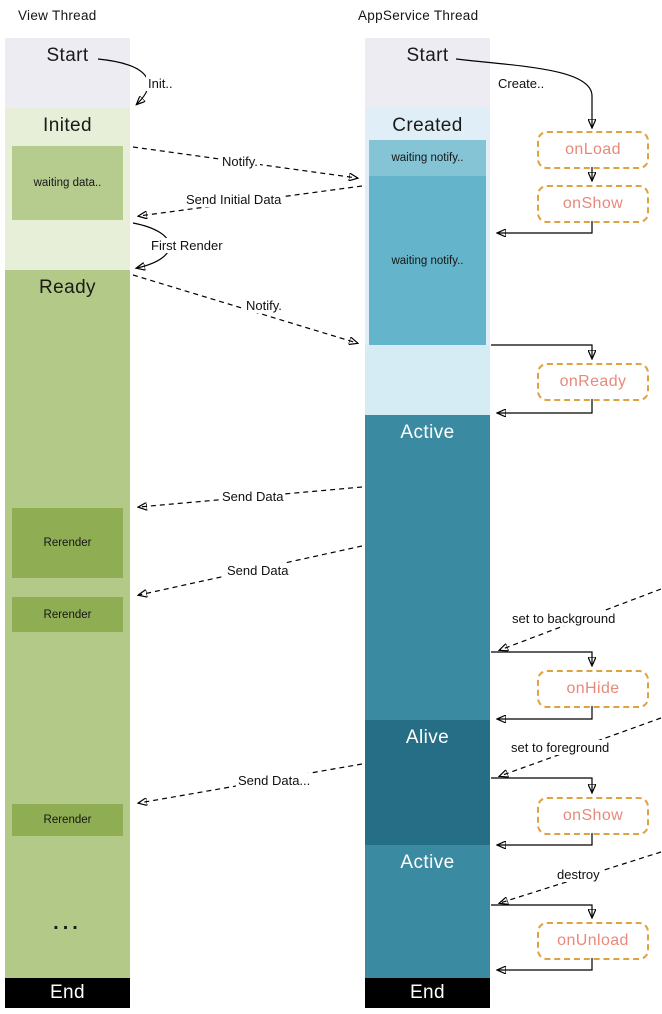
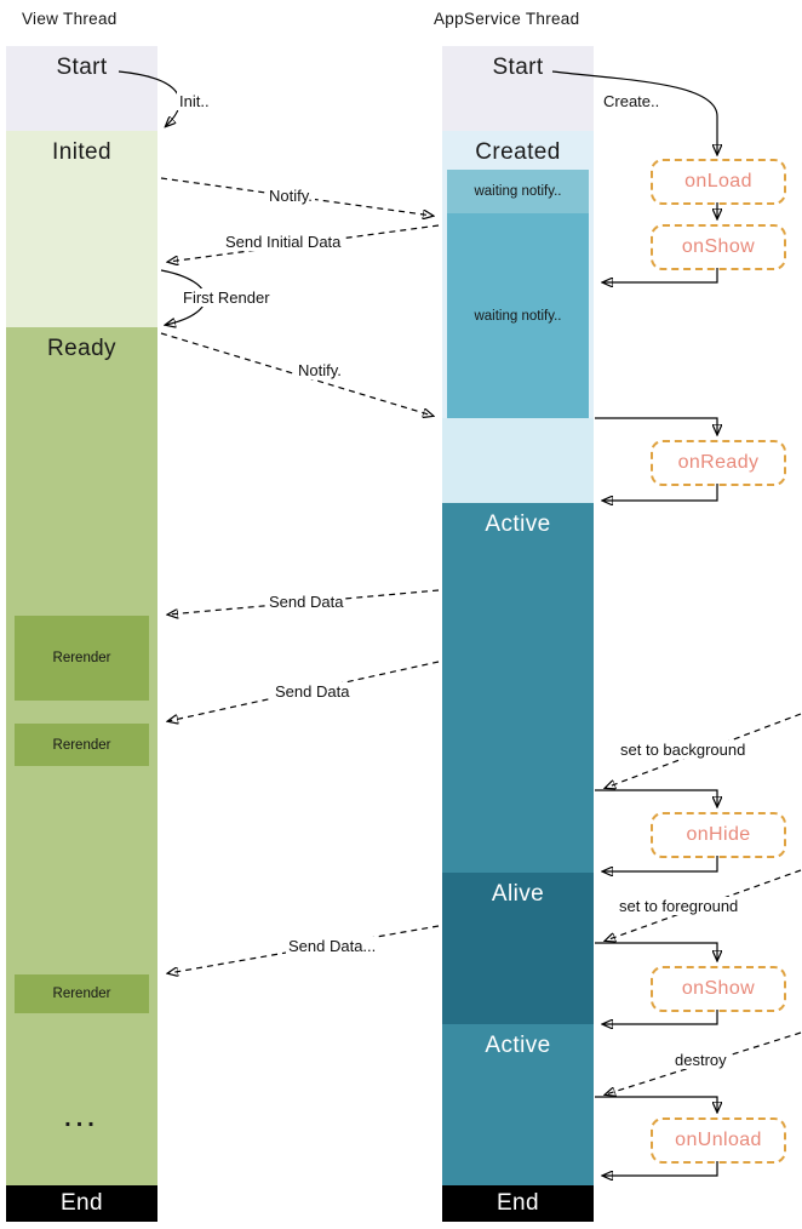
  View Thread
  AppService Thread
  Start
  Inited
  Ready
  End
- waiting data..
  Rerender
  Rerender
  Rerender
  ...
  Start
  Created
  waiting notify..
  waiting notify..
  Active
  Alive
  Active
  End
  onLoad
  onShow
  onReady
  onHide
  onShow
  onUnload
  Init..
  Create..
  Notify.
  Send Initial Data
  First Render
  Notify.
  Send Data
  Send Data
  set to background
  set to foreground
  Send Data...
  destroy
